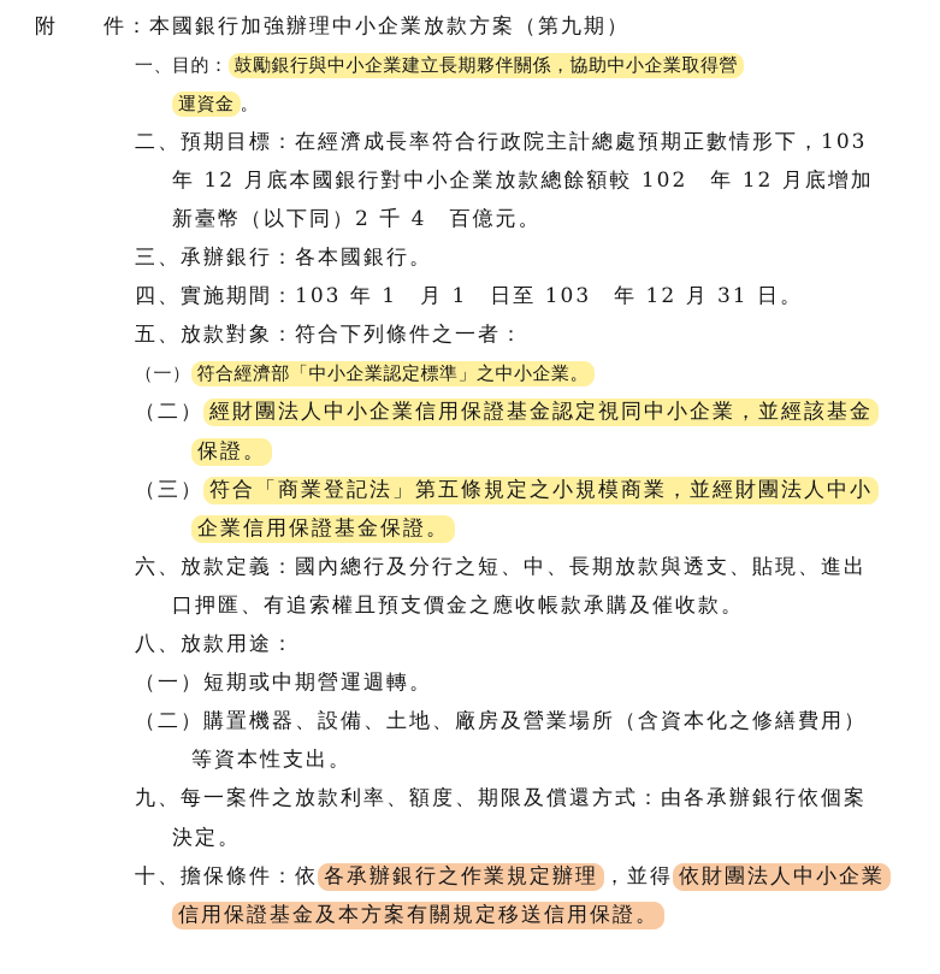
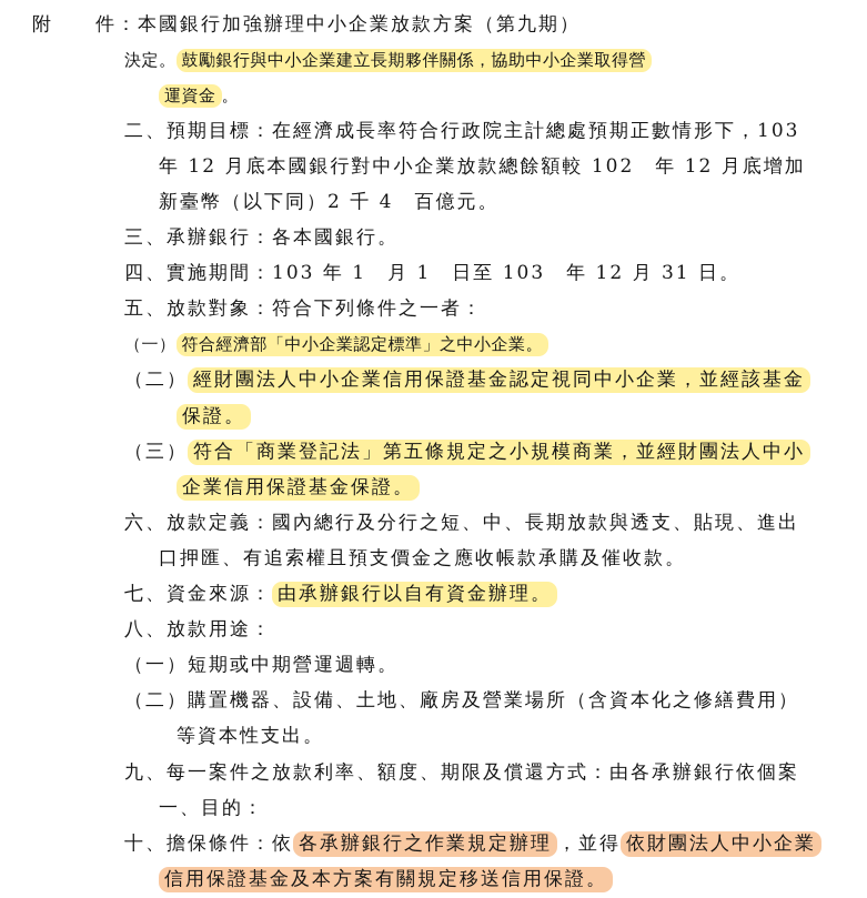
  附 件：本國銀行加強辦理中小企業放款方案（第九期）
- 一、目的：
+ 決定。
  鼓勵銀行與中小企業建立長期夥伴關係，協助中小企業取得營
  運資金
  。
  二、預期目標：在經濟成長率符合行政院主計總處預期正數情形下，103
  年 12 月底本國銀行對中小企業放款總餘額較 102 年 12 月底增加
  新臺幣（以下同）2 千 4 百億元。
  三、承辦銀行：各本國銀行。
  四、實施期間：103 年 1 月 1 日至 103 年 12 月 31 日。
  五、放款對象：符合下列條件之一者：
  （一）
  符合經濟部「中小企業認定標準」之中小企業。
  （二）
  經財團法人中小企業信用保證基金認定視同中小企業，並經該基金
  保證。
  （三）
  符合「商業登記法」第五條規定之小規模商業，並經財團法人中小
  企業信用保證基金保證。
  六、放款定義：國內總行及分行之短、中、長期放款與透支、貼現、進出
  口押匯、有追索權且預支價金之應收帳款承購及催收款。
+ 七、資金來源：
+ 由承辦銀行以自有資金辦理。
  八、放款用途：
  （一）短期或中期營運週轉。
  （二）購置機器、設備、土地、廠房及營業場所（含資本化之修繕費用）
  等資本性支出。
  九、每一案件之放款利率、額度、期限及償還方式：由各承辦銀行依個案
- 決定。
+ 一、目的：
  十、擔保條件：依
  各承辦銀行之作業規定辦理
  ，並得
  依財團法人中小企業
  信用保證基金及本方案有關規定移送信用保證。
